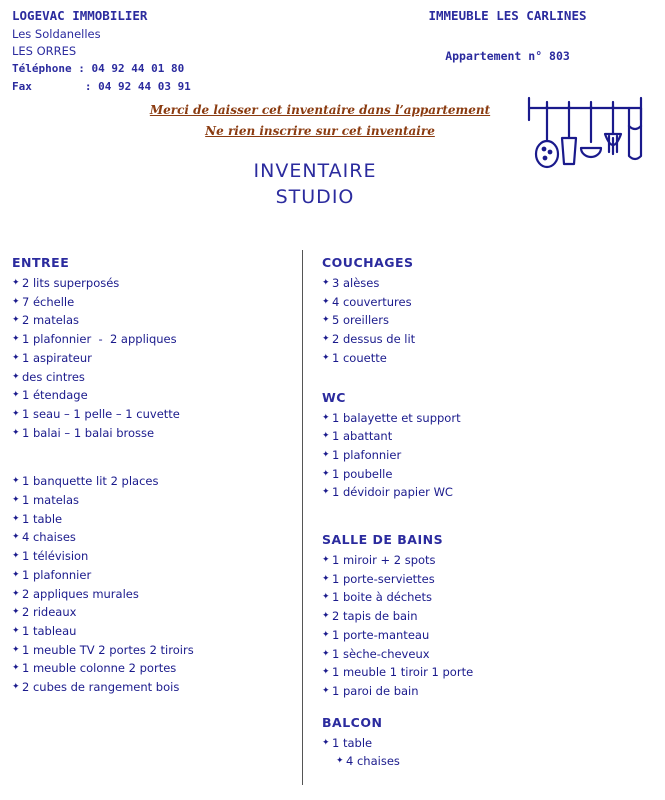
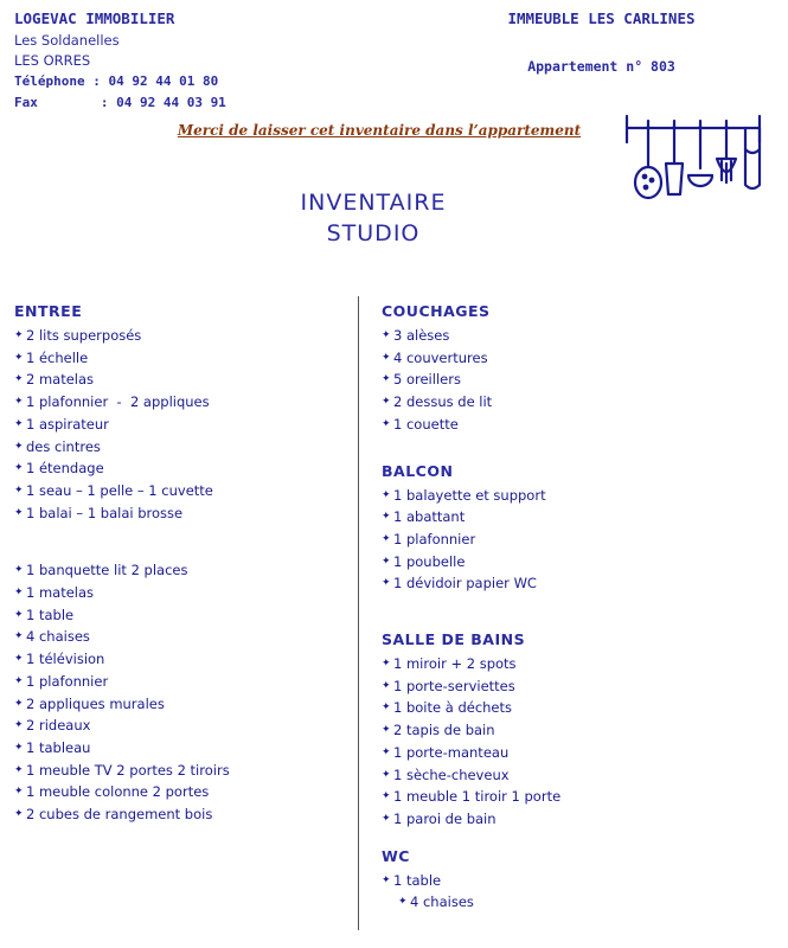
  LOGEVAC IMMOBILIER
  Les Soldanelles
  LES ORRES
  Téléphone : 04 92 44 01 80
  Fax : 04 92 44 03 91
  IMMEUBLE LES CARLINES
  Appartement n° 803
  Merci de laisser cet inventaire dans l’appartement
- Ne rien inscrire sur cet inventaire
  INVENTAIRE
  STUDIO
  ENTREE
  ✦
  2 lits superposés
  ✦
- 7 échelle
+ 1 échelle
  ✦
  2 matelas
  ✦
  1 plafonnier - 2 appliques
  ✦
  1 aspirateur
  ✦
  des cintres
  ✦
  1 étendage
  ✦
  1 seau – 1 pelle – 1 cuvette
  ✦
  1 balai – 1 balai brosse
  ✦
  1 banquette lit 2 places
  ✦
  1 matelas
  ✦
  1 table
  ✦
  4 chaises
  ✦
  1 télévision
  ✦
  1 plafonnier
  ✦
  2 appliques murales
  ✦
  2 rideaux
  ✦
  1 tableau
  ✦
  1 meuble TV 2 portes 2 tiroirs
  ✦
  1 meuble colonne 2 portes
  ✦
  2 cubes de rangement bois
  COUCHAGES
  ✦
  3 alèses
  ✦
  4 couvertures
  ✦
  5 oreillers
  ✦
  2 dessus de lit
  ✦
  1 couette
- WC
+ BALCON
  ✦
  1 balayette et support
  ✦
  1 abattant
  ✦
  1 plafonnier
  ✦
  1 poubelle
  ✦
  1 dévidoir papier WC
  SALLE DE BAINS
  ✦
  1 miroir + 2 spots
  ✦
  1 porte-serviettes
  ✦
  1 boite à déchets
  ✦
  2 tapis de bain
  ✦
  1 porte-manteau
  ✦
  1 sèche-cheveux
  ✦
  1 meuble 1 tiroir 1 porte
  ✦
  1 paroi de bain
- BALCON
+ WC
  ✦
  1 table
  ✦
  4 chaises
